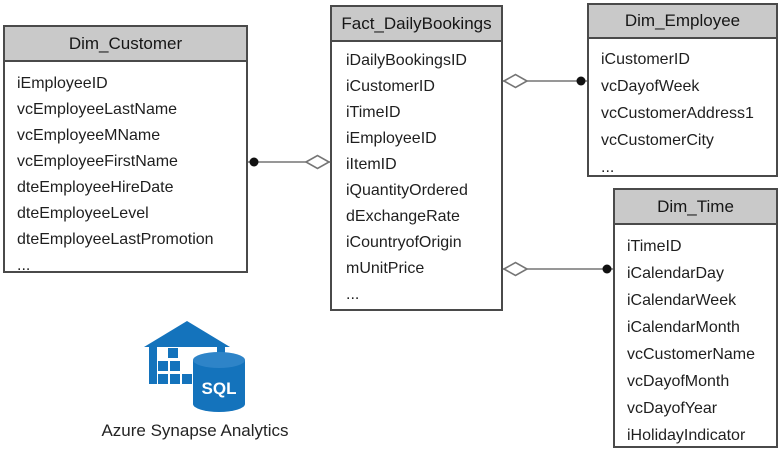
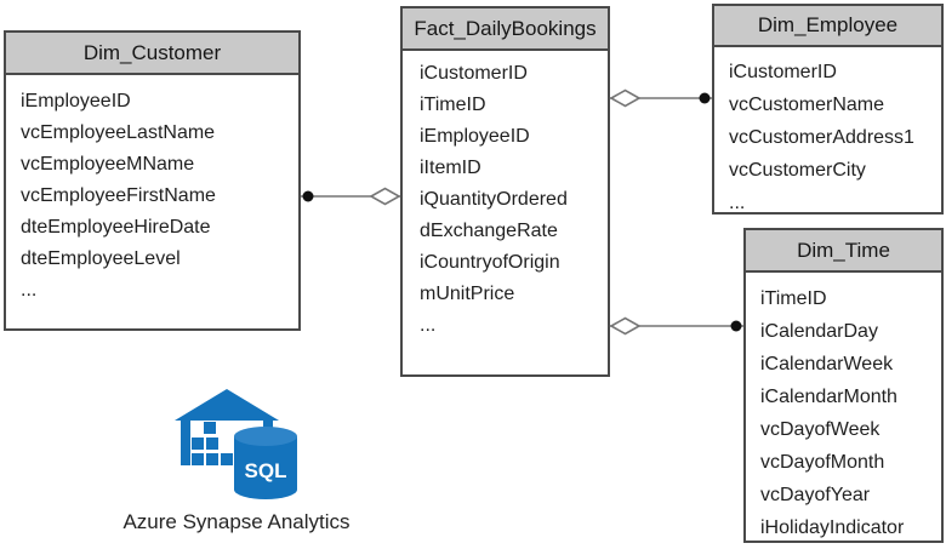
  Dim_Customer
  iEmployeeID
  vcEmployeeLastName
  vcEmployeeMName
  vcEmployeeFirstName
  dteEmployeeHireDate
  dteEmployeeLevel
- dteEmployeeLastPromotion
  ...
  Fact_DailyBookings
- iDailyBookingsID
  iCustomerID
  iTimeID
  iEmployeeID
  iItemID
  iQuantityOrdered
  dExchangeRate
  iCountryofOrigin
  mUnitPrice
  ...
  Dim_Employee
  iCustomerID
- vcDayofWeek
+ vcCustomerName
  vcCustomerAddress1
  vcCustomerCity
  ...
  Dim_Time
  iTimeID
  iCalendarDay
  iCalendarWeek
  iCalendarMonth
- vcCustomerName
+ vcDayofWeek
  vcDayofMonth
  vcDayofYear
  iHolidayIndicator
  SQL
  Azure Synapse Analytics
